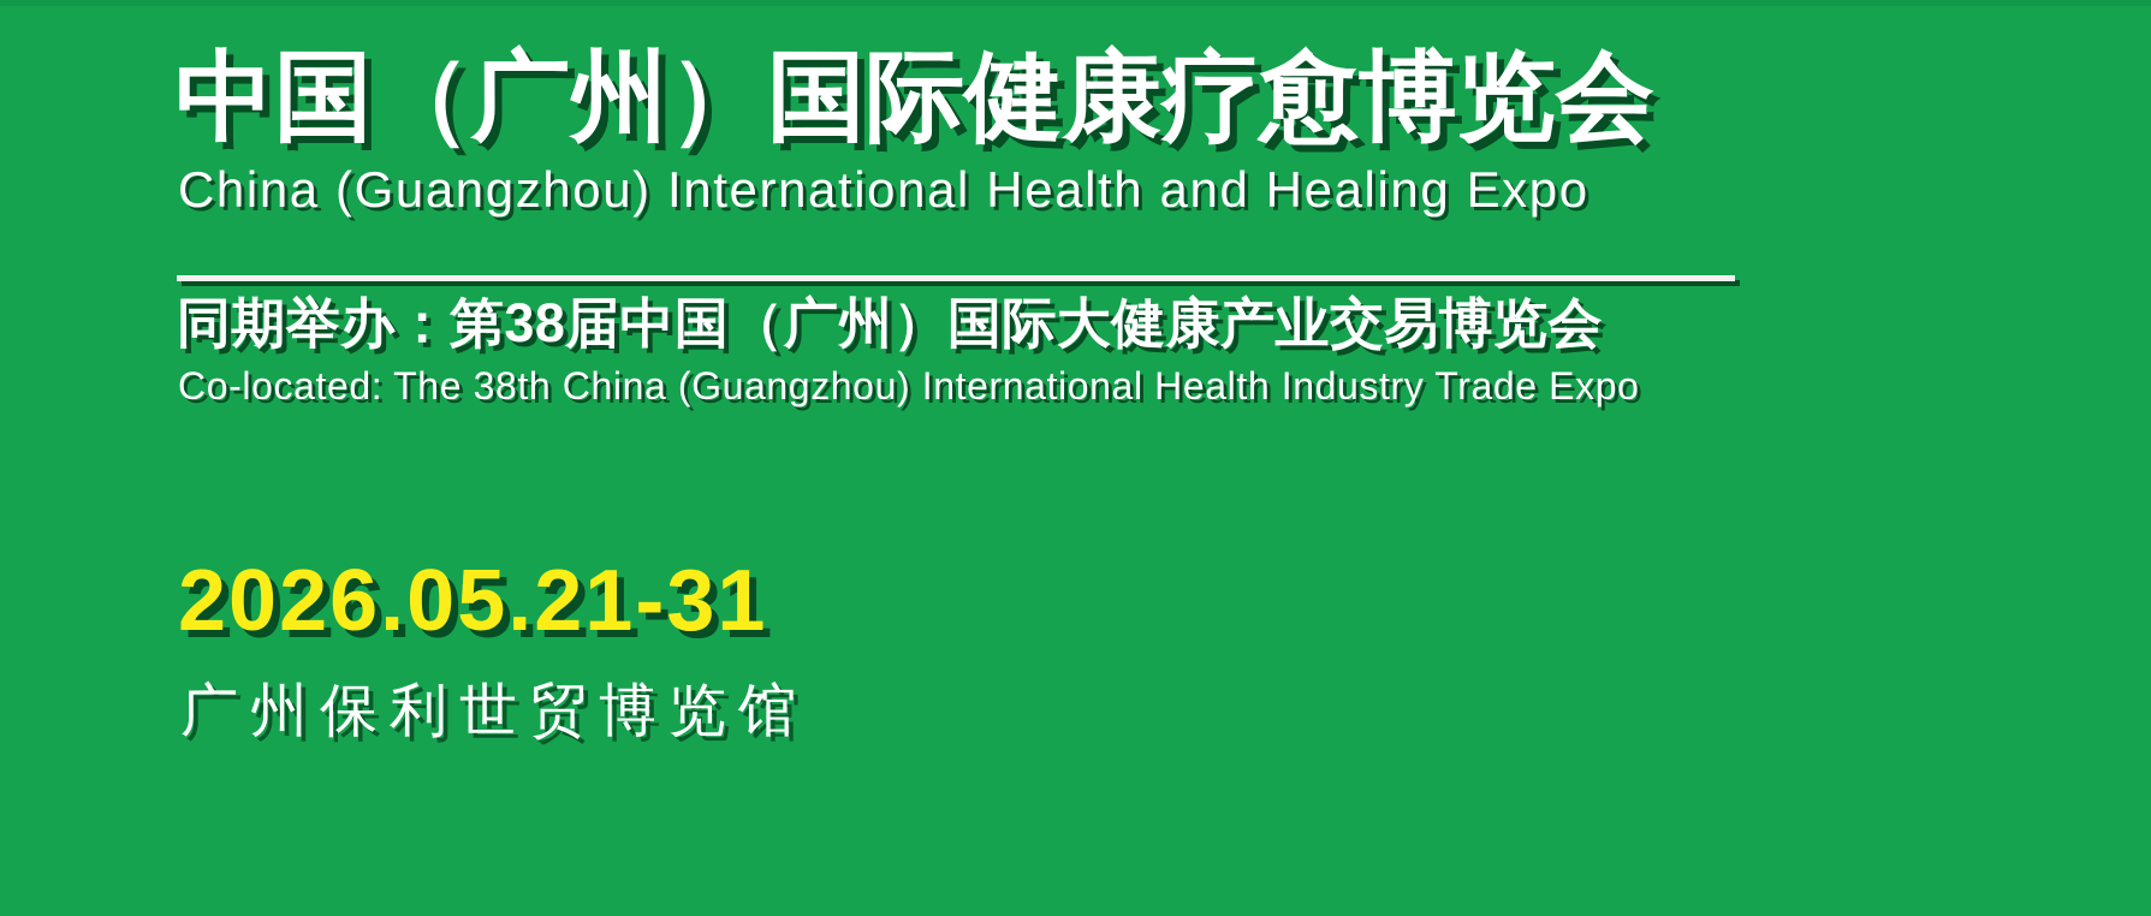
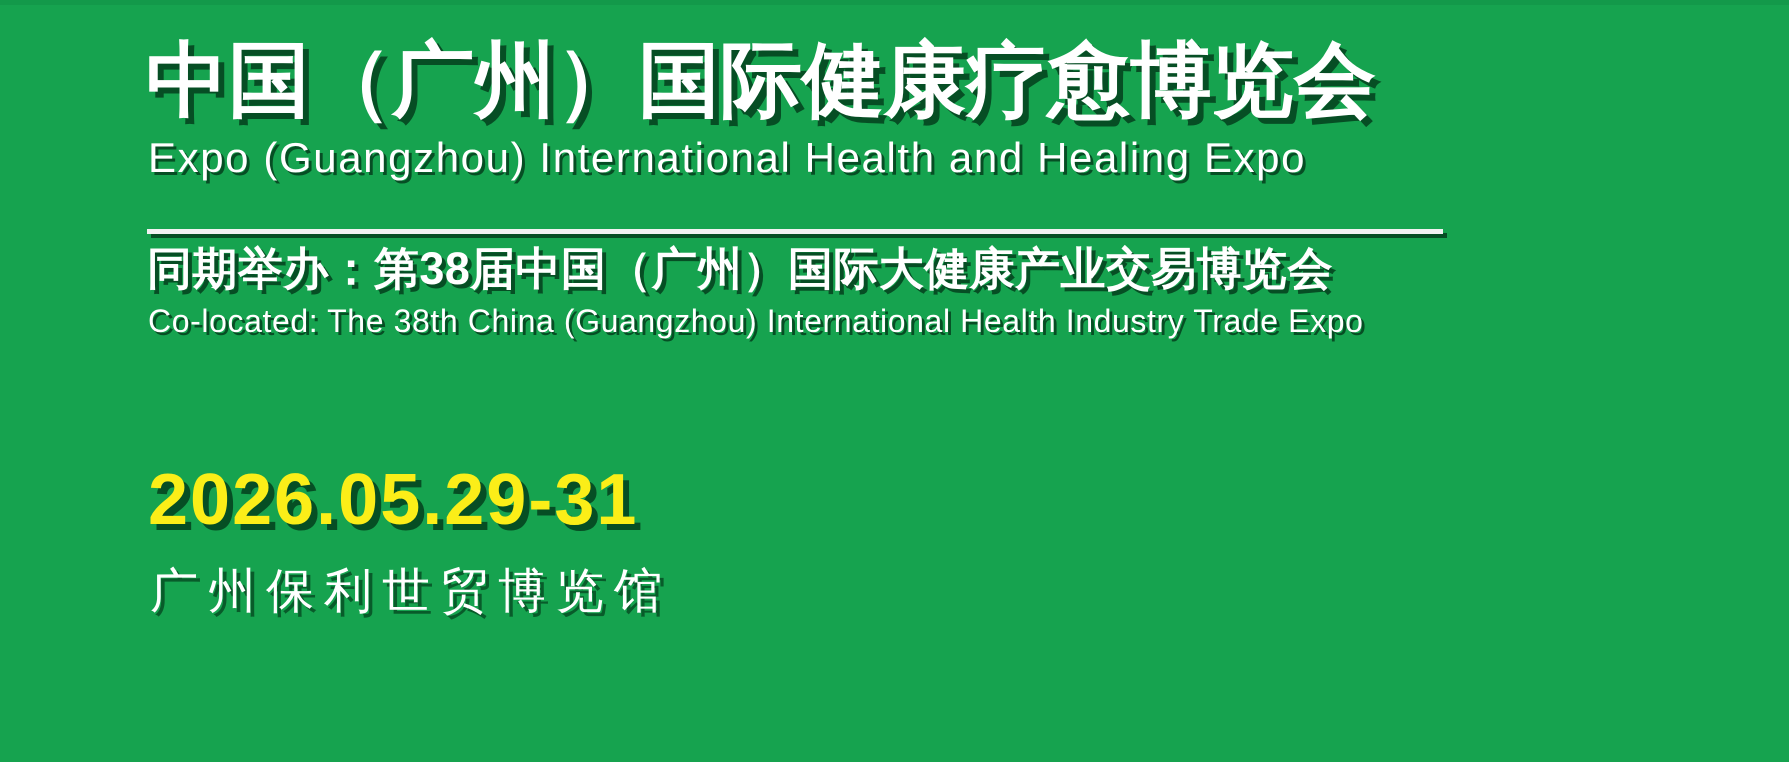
  中国（广州）国际健康疗愈博览会
- China (Guangzhou) International Health and Healing Expo
+ Expo (Guangzhou) International Health and Healing Expo
  同期举办：第38届中国（广州）国际大健康产业交易博览会
  Co-located: The 38th China (Guangzhou) International Health Industry Trade Expo
- 2026.05.21-31
+ 2026.05.29-31
  广州保利世贸博览馆
